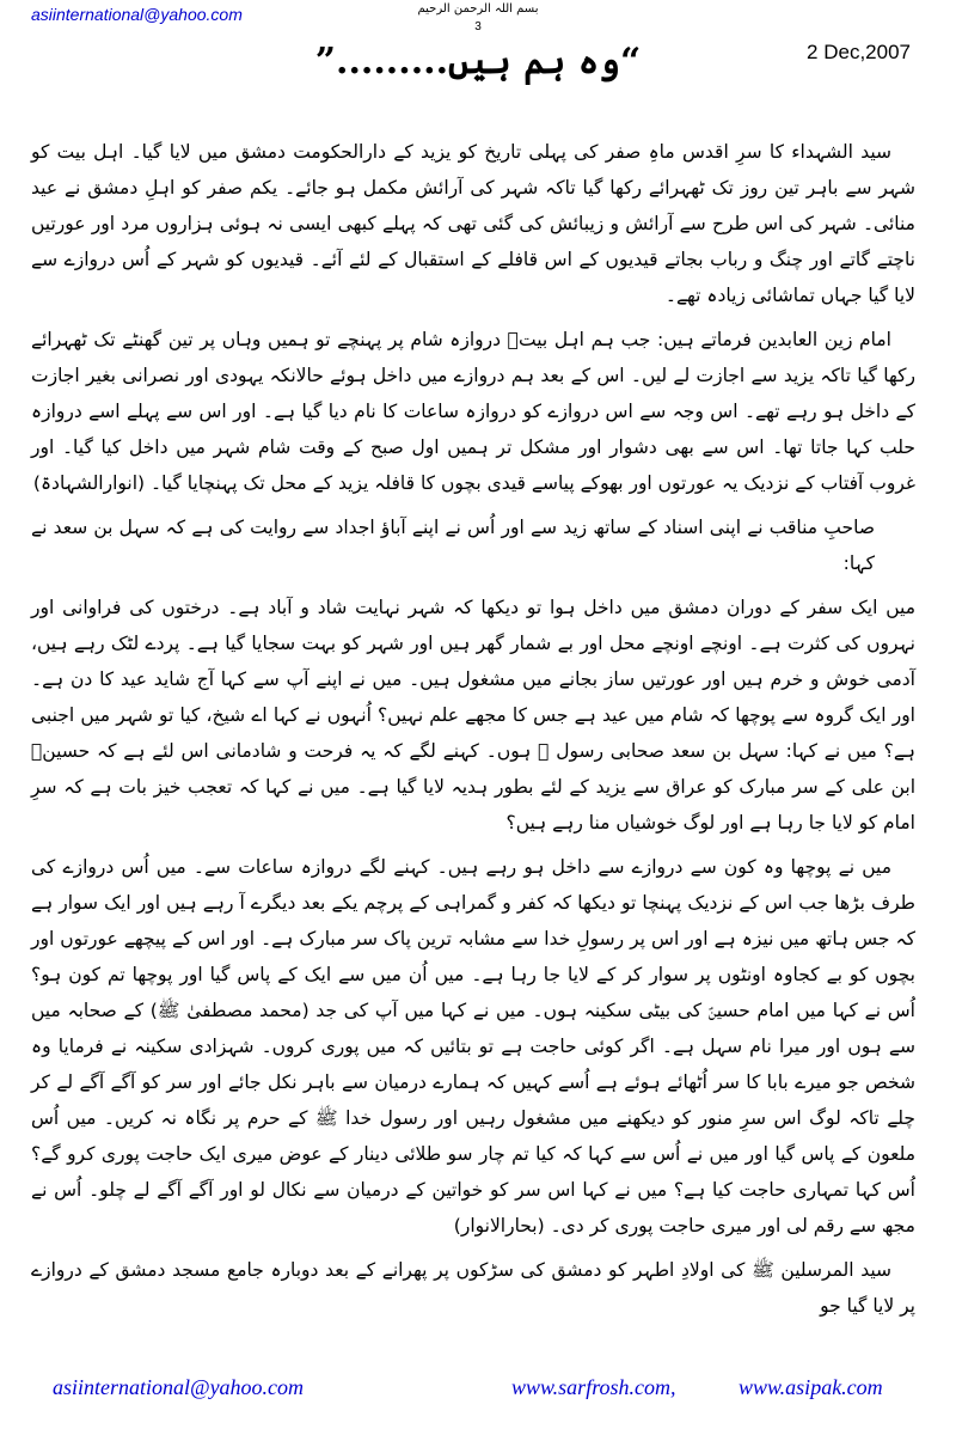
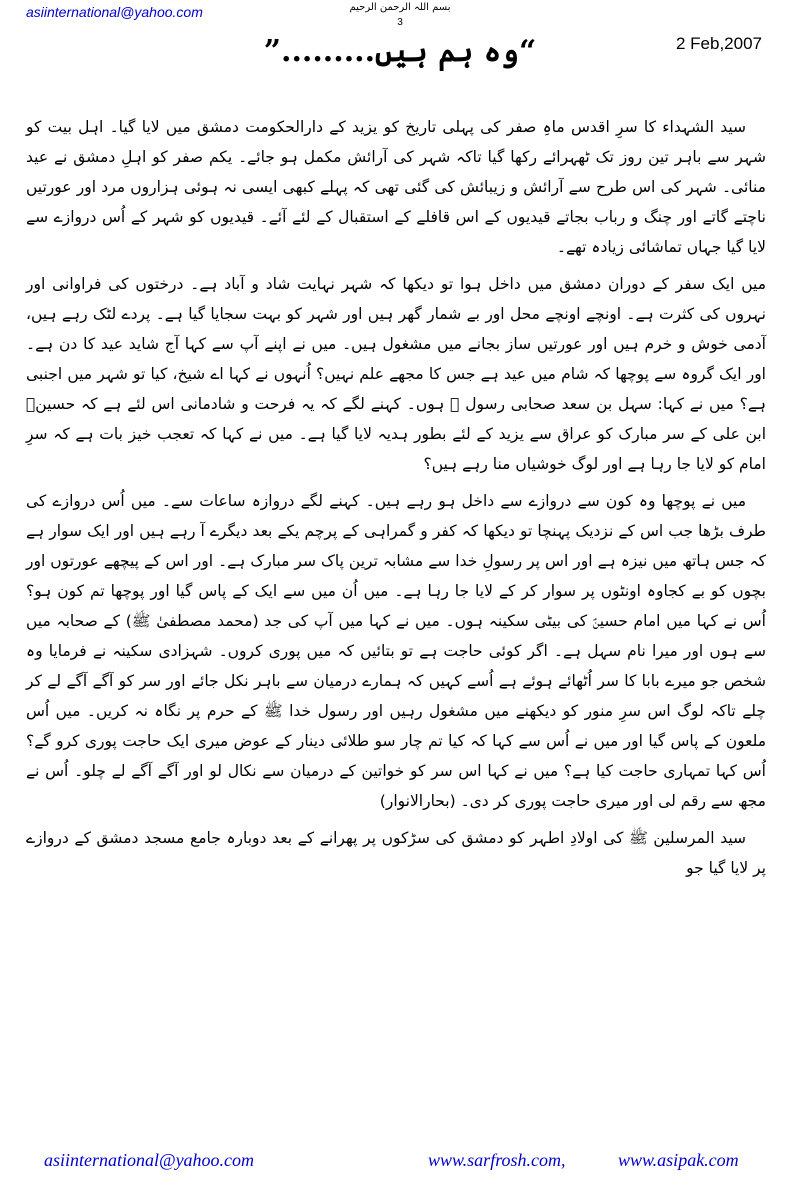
  asiinternational@yahoo.com
  بسم اللہ الرحمن الرحیم
  3
- 2 Dec,2007
+ 2 Feb,2007
  “وہ ہم ہیں.........”
  سید الشہداء کا سرِ اقدس ماہِ صفر کی پہلی تاریخ کو یزید کے دارالحکومت دمشق میں لایا گیا۔ اہل بیت کو شہر سے باہر تین روز تک ٹھہرائے رکھا گیا تاکہ شہر کی آرائش مکمل ہو جائے۔ یکم صفر کو اہلِ دمشق نے عید منائی۔ شہر کی اس طرح سے آرائش و زیبائش کی گئی تھی کہ پہلے کبھی ایسی نہ ہوئی ہزاروں مرد اور عورتیں ناچتے گاتے اور چنگ و رباب بجاتے قیدیوں کے اس قافلے کے استقبال کے لئے آئے۔ قیدیوں کو شہر کے اُس دروازے سے لایا گیا جہاں تماشائی زیادہ تھے۔
- امام زین العابدین فرماتے ہیں: جب ہم اہل بیتؑ دروازہ شام پر پہنچے تو ہمیں وہاں پر تین گھنٹے تک ٹھہرائے رکھا گیا تاکہ یزید سے اجازت لے لیں۔ اس کے بعد ہم دروازے میں داخل ہوئے حالانکہ یہودی اور نصرانی بغیر اجازت کے داخل ہو رہے تھے۔ اس وجہ سے اس دروازے کو دروازہ ساعات کا نام دیا گیا ہے۔ اور اس سے پہلے اسے دروازہ حلب کہا جاتا تھا۔ اس سے بھی دشوار اور مشکل تر ہمیں اول صبح کے وقت شام شہر میں داخل کیا گیا۔ اور غروب آفتاب کے نزدیک یہ عورتوں اور بھوکے پیاسے قیدی بچوں کا قافلہ یزید کے محل تک پہنچایا گیا۔ (انوارالشہادۃ)
- صاحبِ مناقب نے اپنی اسناد کے ساتھ زید سے اور اُس نے اپنے آباؤ اجداد سے روایت کی ہے کہ سہل بن سعد نے کہا:
  میں ایک سفر کے دوران دمشق میں داخل ہوا تو دیکھا کہ شہر نہایت شاد و آباد ہے۔ درختوں کی فراوانی اور نہروں کی کثرت ہے۔ اونچے اونچے محل اور بے شمار گھر ہیں اور شہر کو بہت سجایا گیا ہے۔ پردے لٹک رہے ہیں، آدمی خوش و خرم ہیں اور عورتیں ساز بجانے میں مشغول ہیں۔ میں نے اپنے آپ سے کہا آج شاید عید کا دن ہے۔ اور ایک گروہ سے پوچھا کہ شام میں عید ہے جس کا مجھے علم نہیں؟ اُنہوں نے کہا اے شیخ، کیا تو شہر میں اجنبی ہے؟ میں نے کہا: سہل بن سعد صحابی رسول ﷺ ہوں۔ کہنے لگے کہ یہ فرحت و شادمانی اس لئے ہے کہ حسینؑ ابن علی کے سر مبارک کو عراق سے یزید کے لئے بطور ہدیہ لایا گیا ہے۔ میں نے کہا کہ تعجب خیز بات ہے کہ سرِ امام کو لایا جا رہا ہے اور لوگ خوشیاں منا رہے ہیں؟
  میں نے پوچھا وہ کون سے دروازے سے داخل ہو رہے ہیں۔ کہنے لگے دروازہ ساعات سے۔ میں اُس دروازے کی طرف بڑھا جب اس کے نزدیک پہنچا تو دیکھا کہ کفر و گمراہی کے پرچم یکے بعد دیگرے آ رہے ہیں اور ایک سوار ہے کہ جس ہاتھ میں نیزہ ہے اور اس پر رسولِ خدا سے مشابہ ترین پاک سر مبارک ہے۔ اور اس کے پیچھے عورتوں اور بچوں کو بے کجاوہ اونٹوں پر سوار کر کے لایا جا رہا ہے۔ میں اُن میں سے ایک کے پاس گیا اور پوچھا تم کون ہو؟ اُس نے کہا میں امام حسینؑ کی بیٹی سکینہ ہوں۔ میں نے کہا میں آپ کی جد (محمد مصطفیٰ ﷺ) کے صحابہ میں سے ہوں اور میرا نام سہل ہے۔ اگر کوئی حاجت ہے تو بتائیں کہ میں پوری کروں۔ شہزادی سکینہ نے فرمایا وہ شخص جو میرے بابا کا سر اُٹھائے ہوئے ہے اُسے کہیں کہ ہمارے درمیان سے باہر نکل جائے اور سر کو آگے آگے لے کر چلے تاکہ لوگ اس سرِ منور کو دیکھنے میں مشغول رہیں اور رسول خدا ﷺ کے حرم پر نگاہ نہ کریں۔ میں اُس ملعون کے پاس گیا اور میں نے اُس سے کہا کہ کیا تم چار سو طلائی دینار کے عوض میری ایک حاجت پوری کرو گے؟ اُس کہا تمہاری حاجت کیا ہے؟ میں نے کہا اس سر کو خواتین کے درمیان سے نکال لو اور آگے آگے لے چلو۔ اُس نے مجھ سے رقم لی اور میری حاجت پوری کر دی۔ (بحارالانوار)
  سید المرسلین ﷺ کی اولادِ اطہر کو دمشق کی سڑکوں پر پھرانے کے بعد دوبارہ جامع مسجد دمشق کے دروازے پر لایا گیا جو
  asiinternational@yahoo.com
  www.sarfrosh.com,
  www.asipak.com
